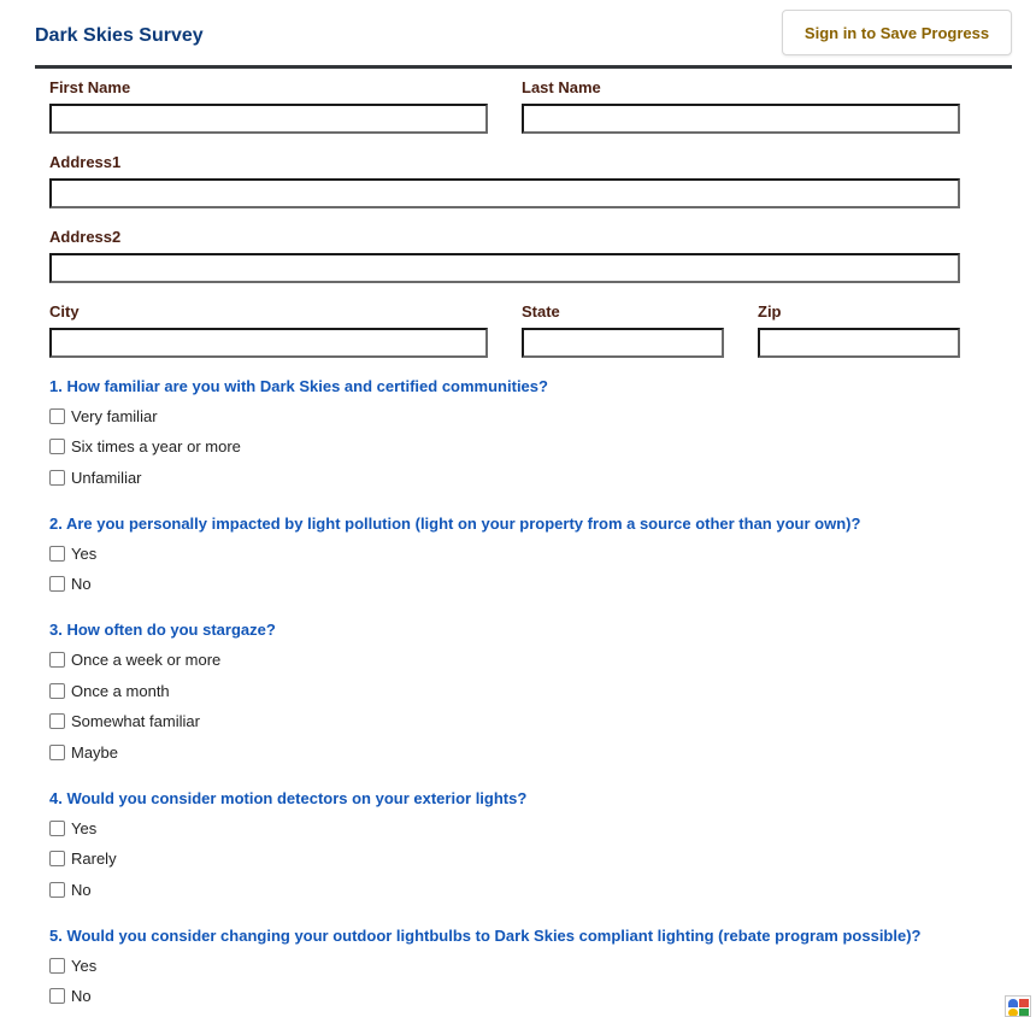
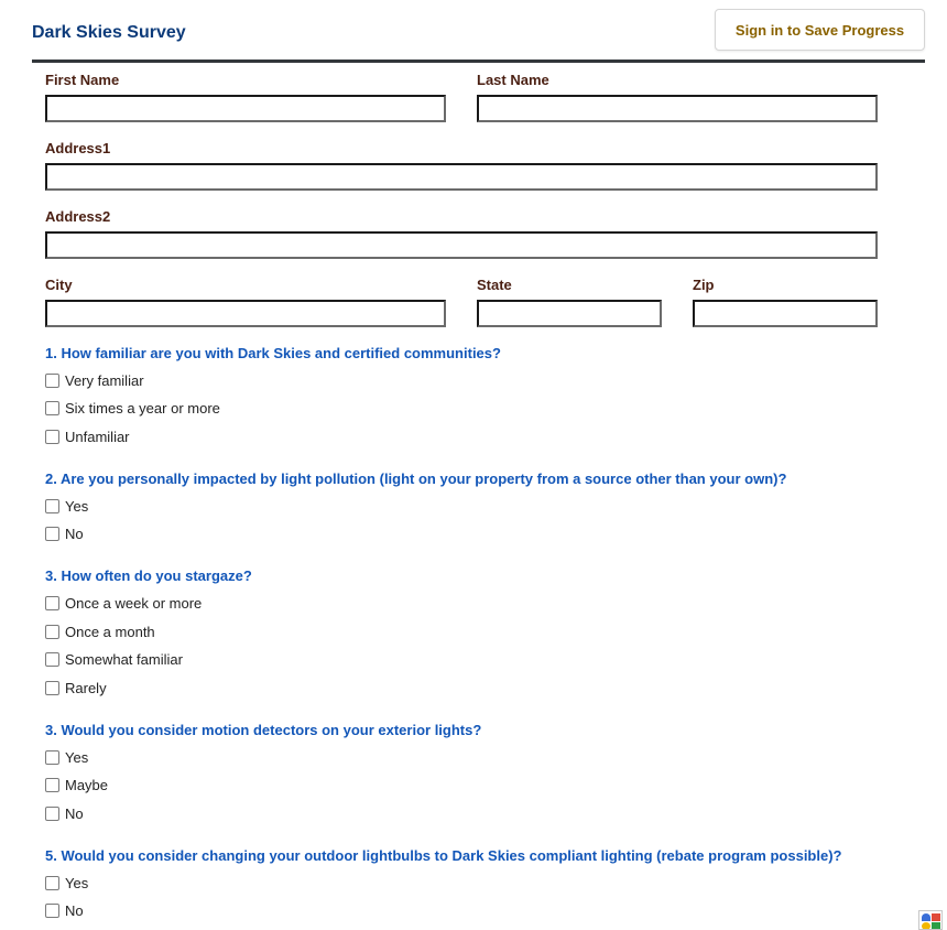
  Dark Skies Survey
  Sign in to Save Progress
  First Name
  Last Name
  Address1
  Address2
  City
  State
  Zip
  1. How familiar are you with Dark Skies and certified communities?
  Very familiar
  Six times a year or more
  Unfamiliar
  2. Are you personally impacted by light pollution (light on your property from a source other than your own)?
  Yes
  No
  3. How often do you stargaze?
  Once a week or more
  Once a month
  Somewhat familiar
- Maybe
+ Rarely
- 4. Would you consider motion detectors on your exterior lights?
+ 3. Would you consider motion detectors on your exterior lights?
  Yes
- Rarely
+ Maybe
  No
  5. Would you consider changing your outdoor lightbulbs to Dark Skies compliant lighting (rebate program possible)?
  Yes
  No
